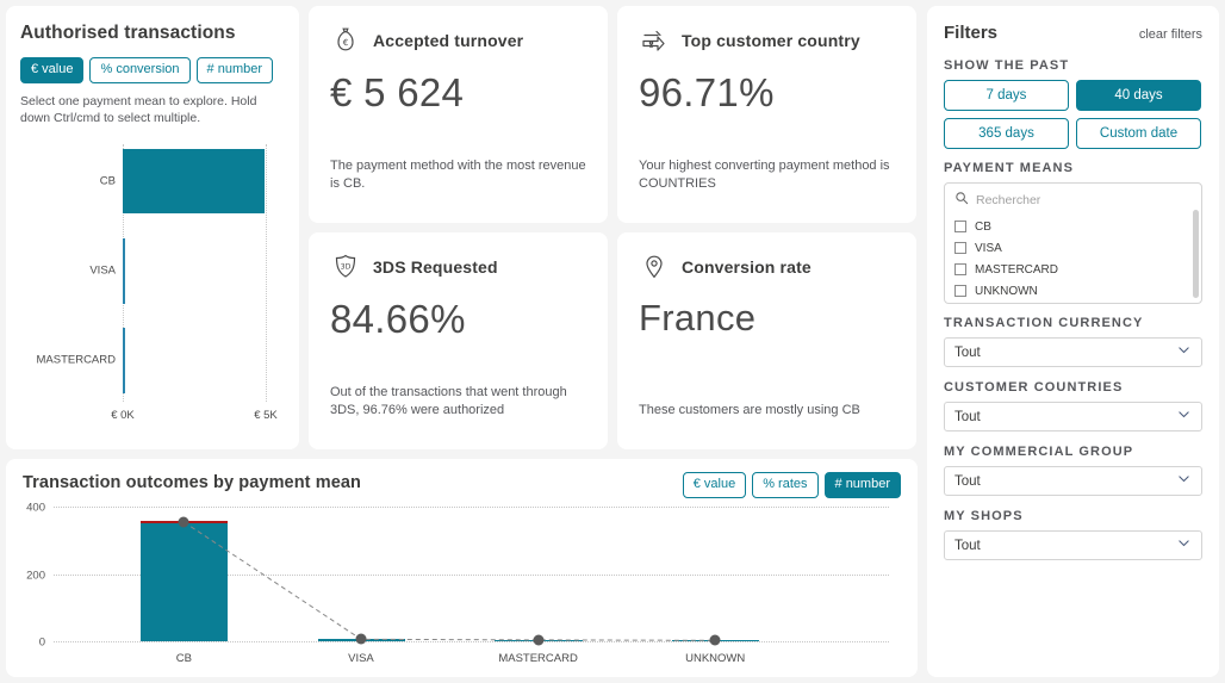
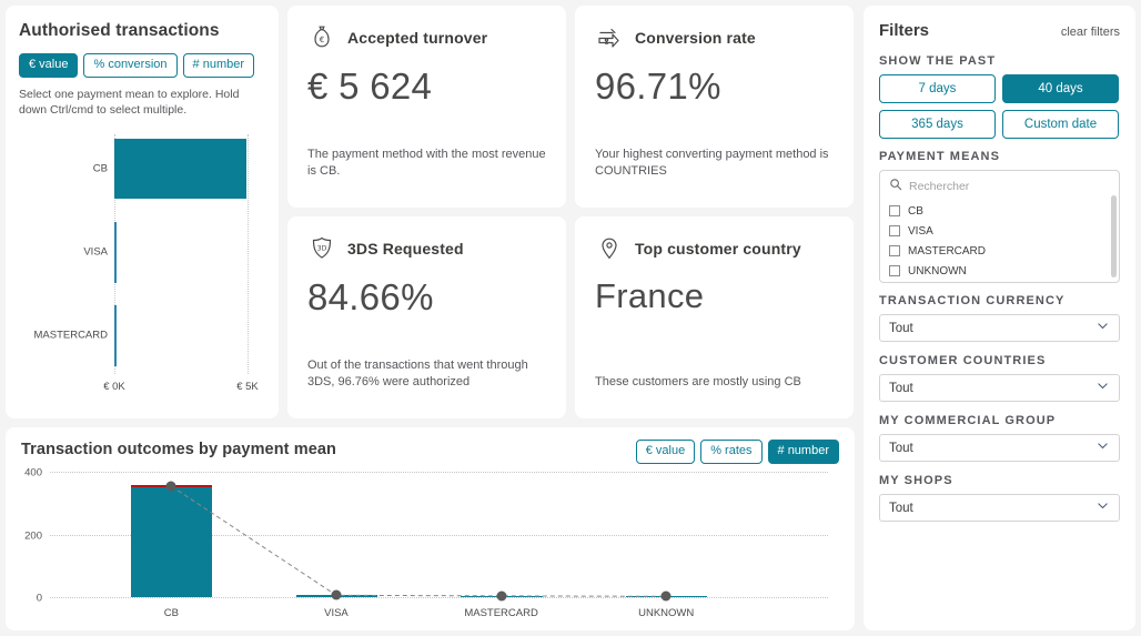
  Authorised transactions
  € value
  % conversion
  # number
  Select one payment mean to explore. Hold down Ctrl/cmd to select multiple.
  CB
  VISA
  MASTERCARD
  € 0K
  € 5K
  €
  Accepted turnover
  € 5 624
  The payment method with the most revenue is CB.
  3DS Requested
  84.66%
  Out of the transactions that went through 3DS, 96.76% were authorized
- Top customer country
+ Conversion rate
  96.71%
  Your highest converting payment method is COUNTRIES
- Conversion rate
+ Top customer country
  France
  These customers are mostly using CB
  Transaction outcomes by payment mean
  € value
  % rates
  # number
  400
  200
  0
  CB
  VISA
  MASTERCARD
  UNKNOWN
  Filters
  clear filters
  SHOW THE PAST
  7 days
  40 days
  365 days
  Custom date
  PAYMENT MEANS
  Rechercher
  CB
  VISA
  MASTERCARD
  UNKNOWN
  TRANSACTION CURRENCY
  Tout
  CUSTOMER COUNTRIES
  Tout
  MY COMMERCIAL GROUP
  Tout
  MY SHOPS
  Tout
